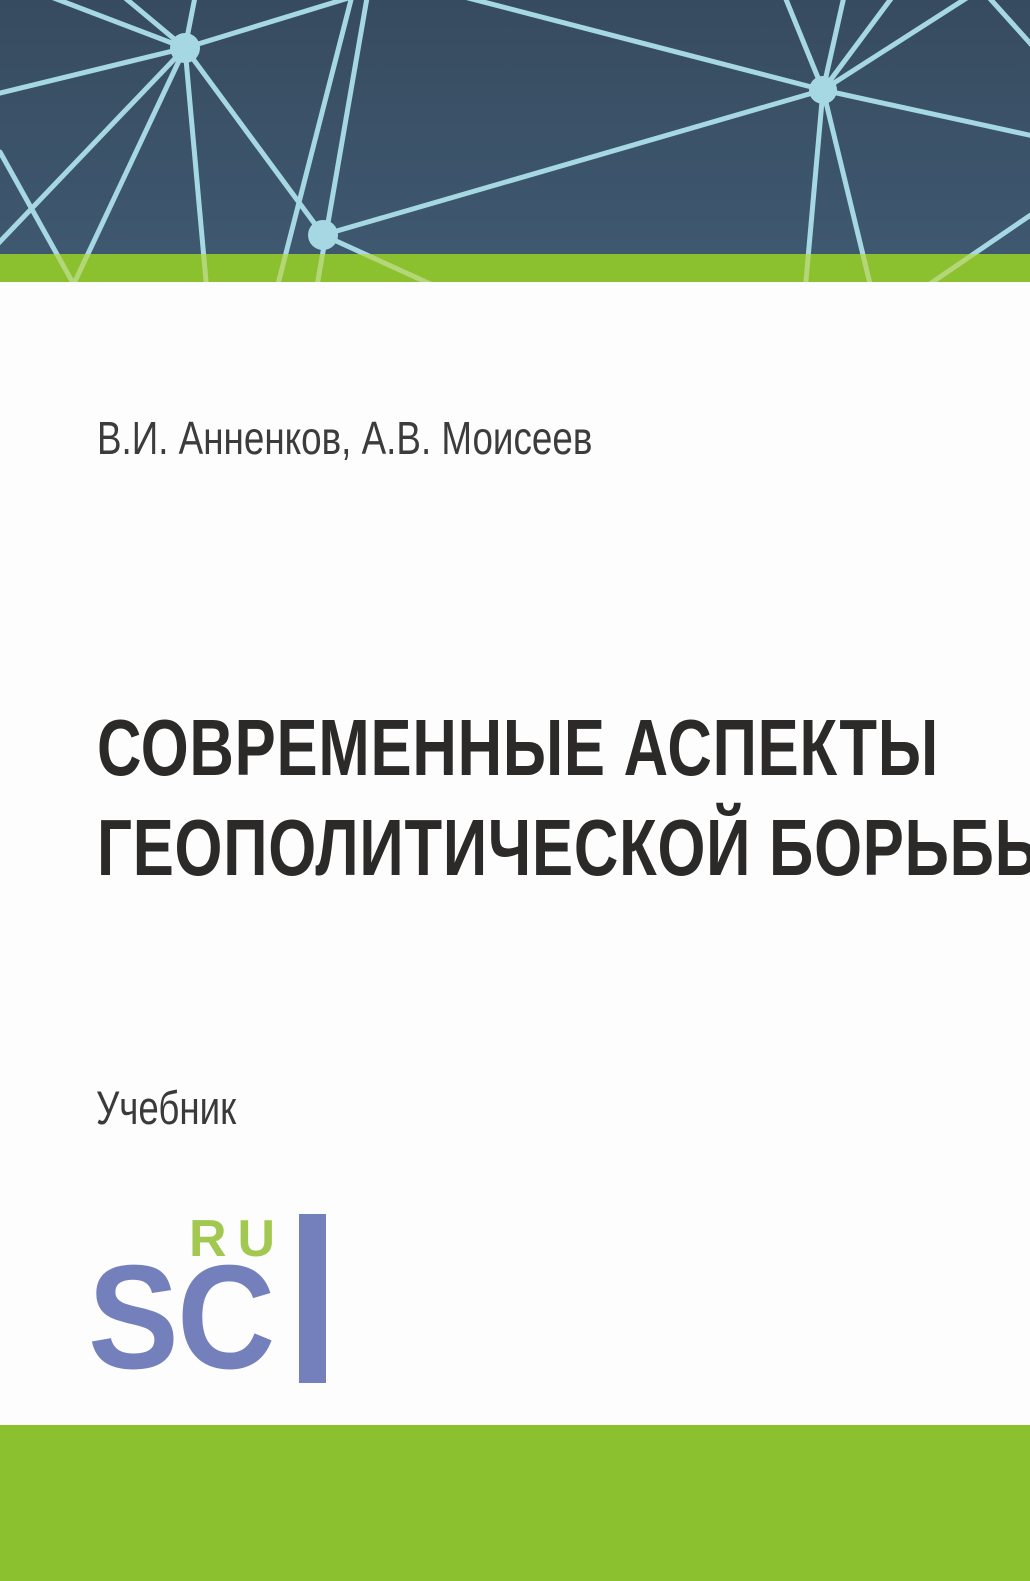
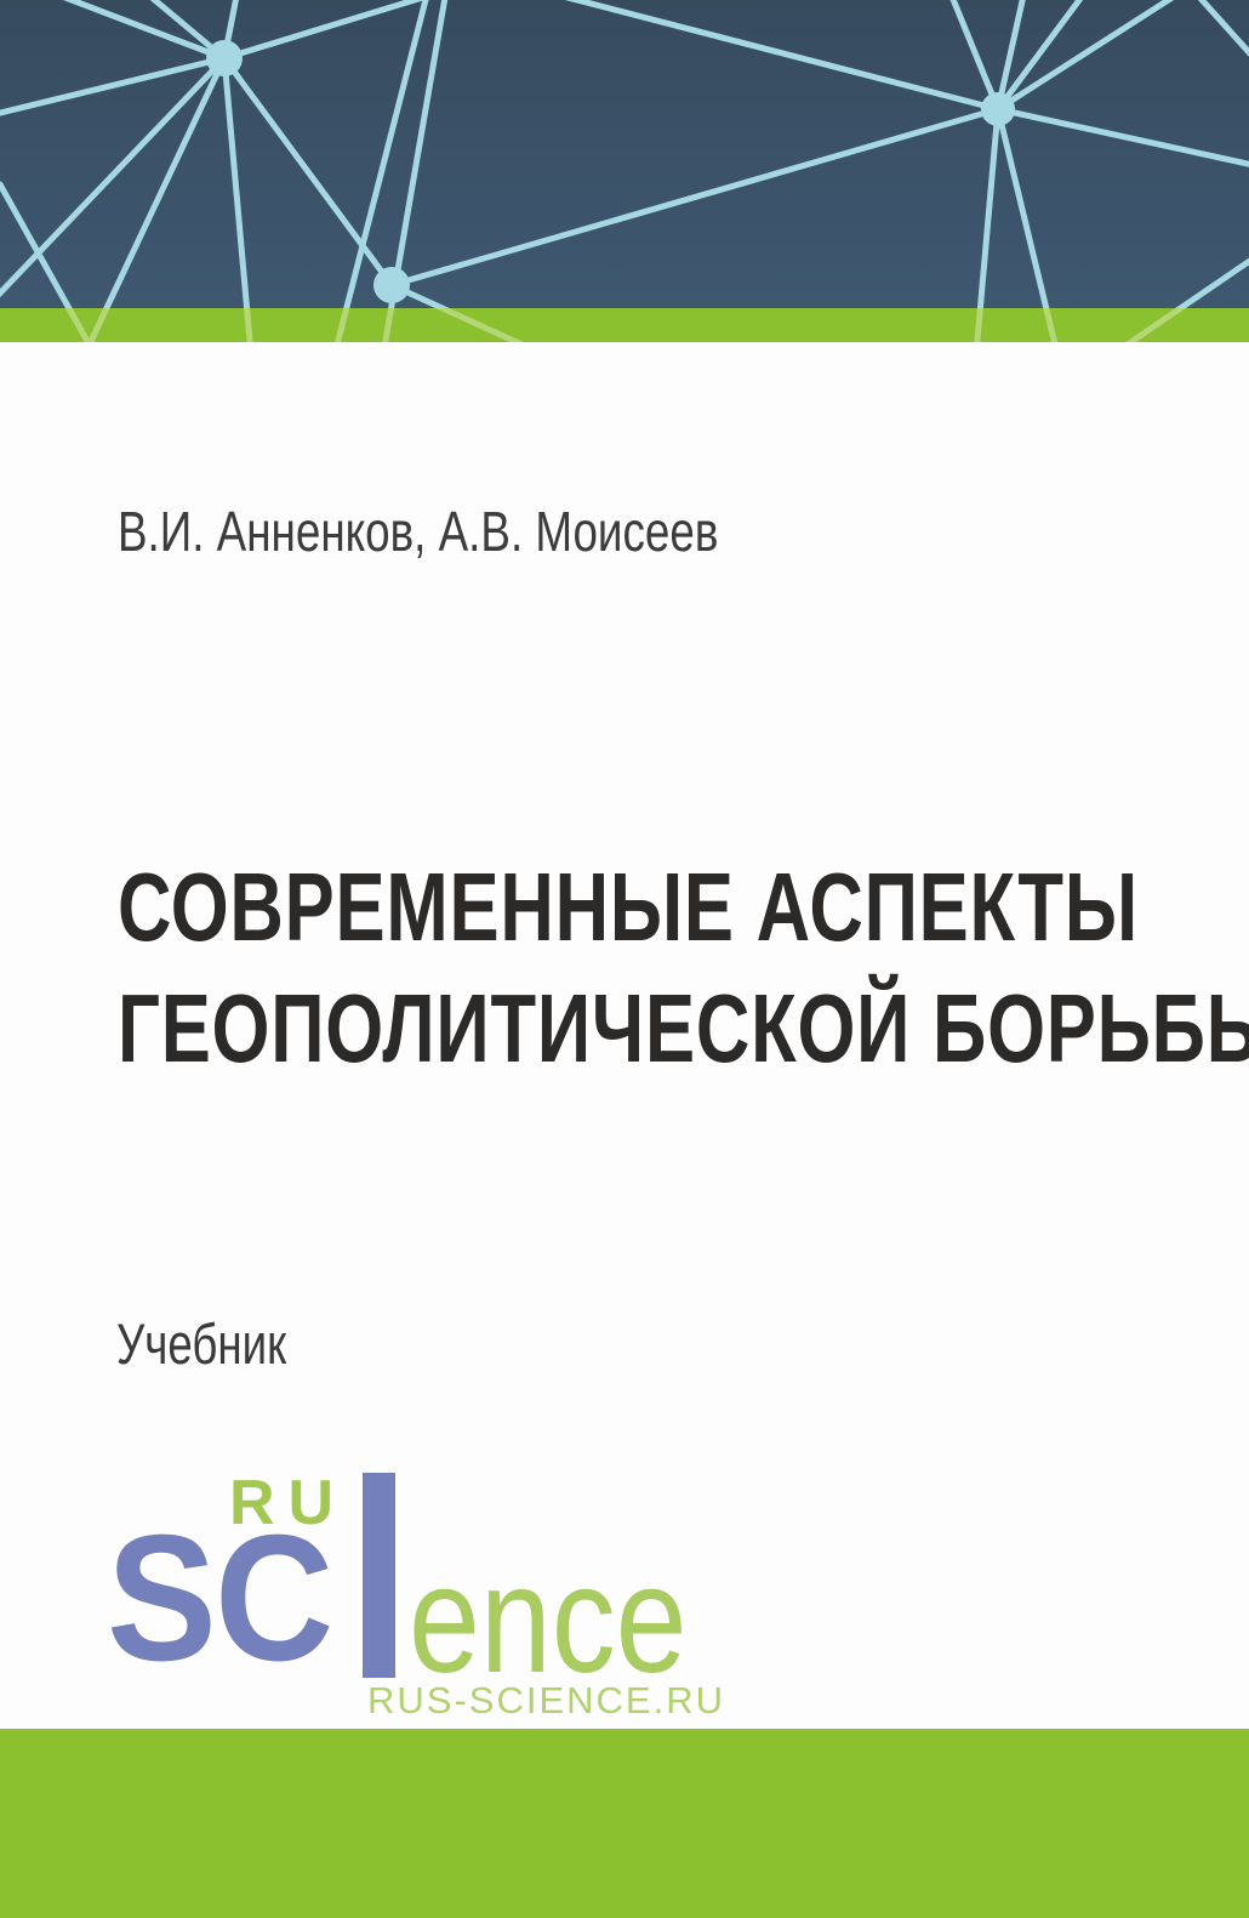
  В.И. Анненков, А.В. Моисеев
  СОВРЕМЕННЫЕ АСПЕКТЫ
  ГЕОПОЛИТИЧЕСКОЙ БОРЬБЫ
  Учебник
  RU
  SC
+ ence
+ RUS-SCIENCE.RU
